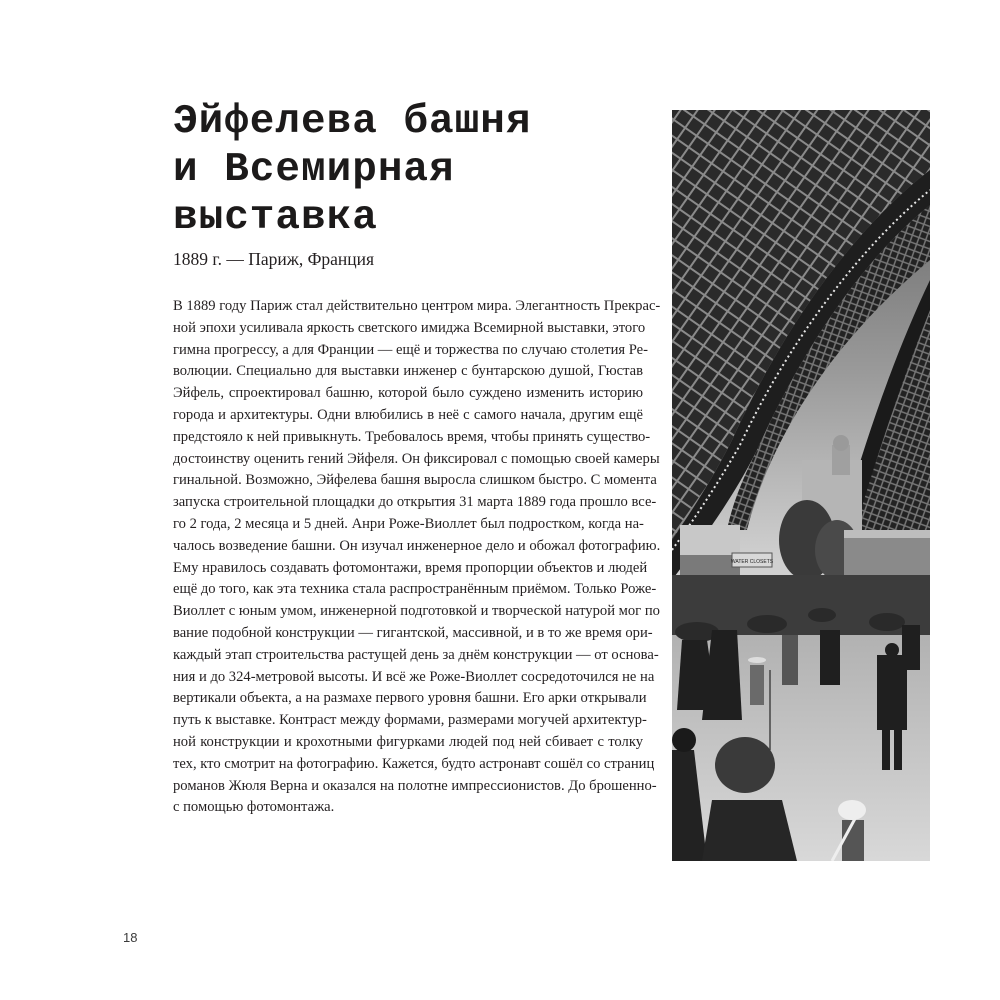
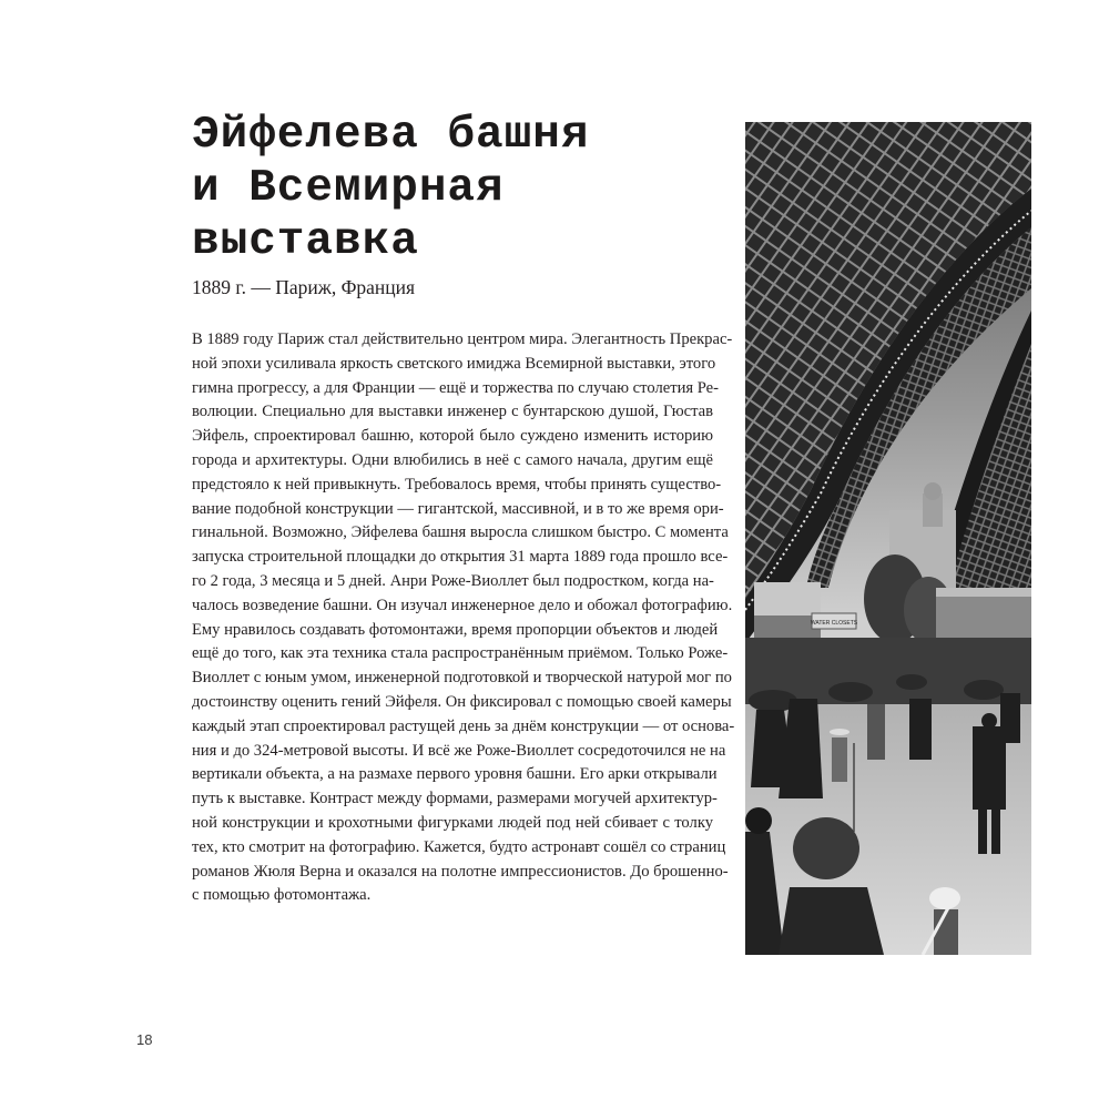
  Эйфелева башня
  и Всемирная
  выставка
  1889 г. — Париж, Франция
  В 1889 году Париж стал действительно центром мира. Элегантность Прекрас-
  ной эпохи усиливала яркость светского имиджа Всемирной выставки, этого
  гимна прогрессу, а для Франции — ещё и торжества по случаю столетия Ре-
  волюции. Специально для выставки инженер с бунтарскою душой, Гюстав
  Эйфель, спроектировал башню, которой было суждено изменить историю
  города и архитектуры. Одни влюбились в неё с самого начала, другим ещё
  предстояло к ней привыкнуть. Требовалось время, чтобы принять существо-
- достоинству оценить гений Эйфеля. Он фиксировал с помощью своей камеры
+ вание подобной конструкции — гигантской, массивной, и в то же время ори-
  гинальной. Возможно, Эйфелева башня выросла слишком быстро. С момента
  запуска строительной площадки до открытия 31 марта 1889 года прошло все-
- го 2 года, 2 месяца и 5 дней. Анри Роже-Виоллет был подростком, когда на-
+ го 2 года, 3 месяца и 5 дней. Анри Роже-Виоллет был подростком, когда на-
  чалось возведение башни. Он изучал инженерное дело и обожал фотографию.
  Ему нравилось создавать фотомонтажи, время пропорции объектов и людей
  ещё до того, как эта техника стала распространённым приёмом. Только Роже-
  Виоллет с юным умом, инженерной подготовкой и творческой натурой мог по
- вание подобной конструкции — гигантской, массивной, и в то же время ори-
+ достоинству оценить гений Эйфеля. Он фиксировал с помощью своей камеры
- каждый этап строительства растущей день за днём конструкции — от основа-
+ каждый этап спроектировал растущей день за днём конструкции — от основа-
  ния и до 324-метровой высоты. И всё же Роже-Виоллет сосредоточился не на
  вертикали объекта, а на размахе первого уровня башни. Его арки открывали
  путь к выставке. Контраст между формами, размерами могучей архитектур-
  ной конструкции и крохотными фигурками людей под ней сбивает с толку
  тех, кто смотрит на фотографию. Кажется, будто астронавт сошёл со страниц
  романов Жюля Верна и оказался на полотне импрессионистов. До брошенно-
  с помощью фотомонтажа.
  18
